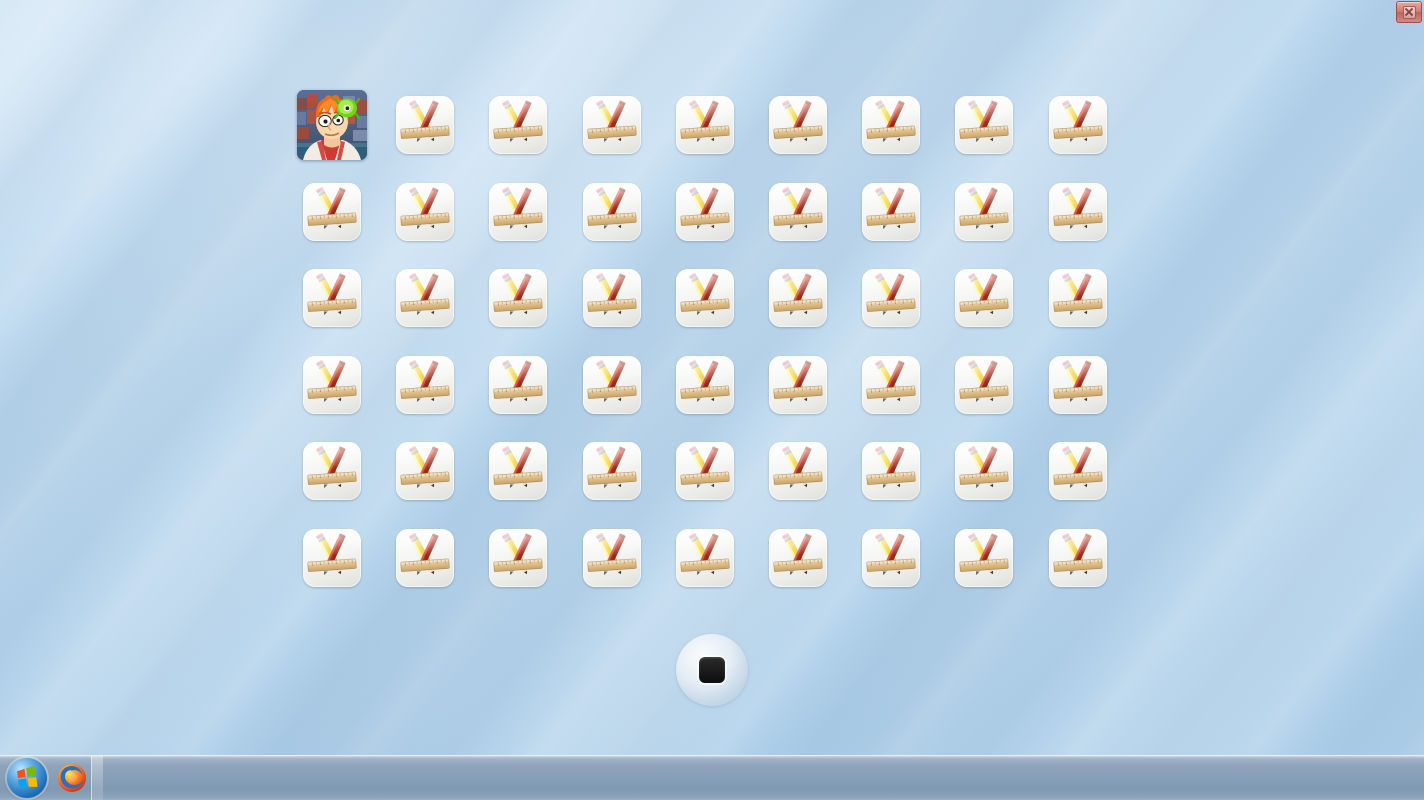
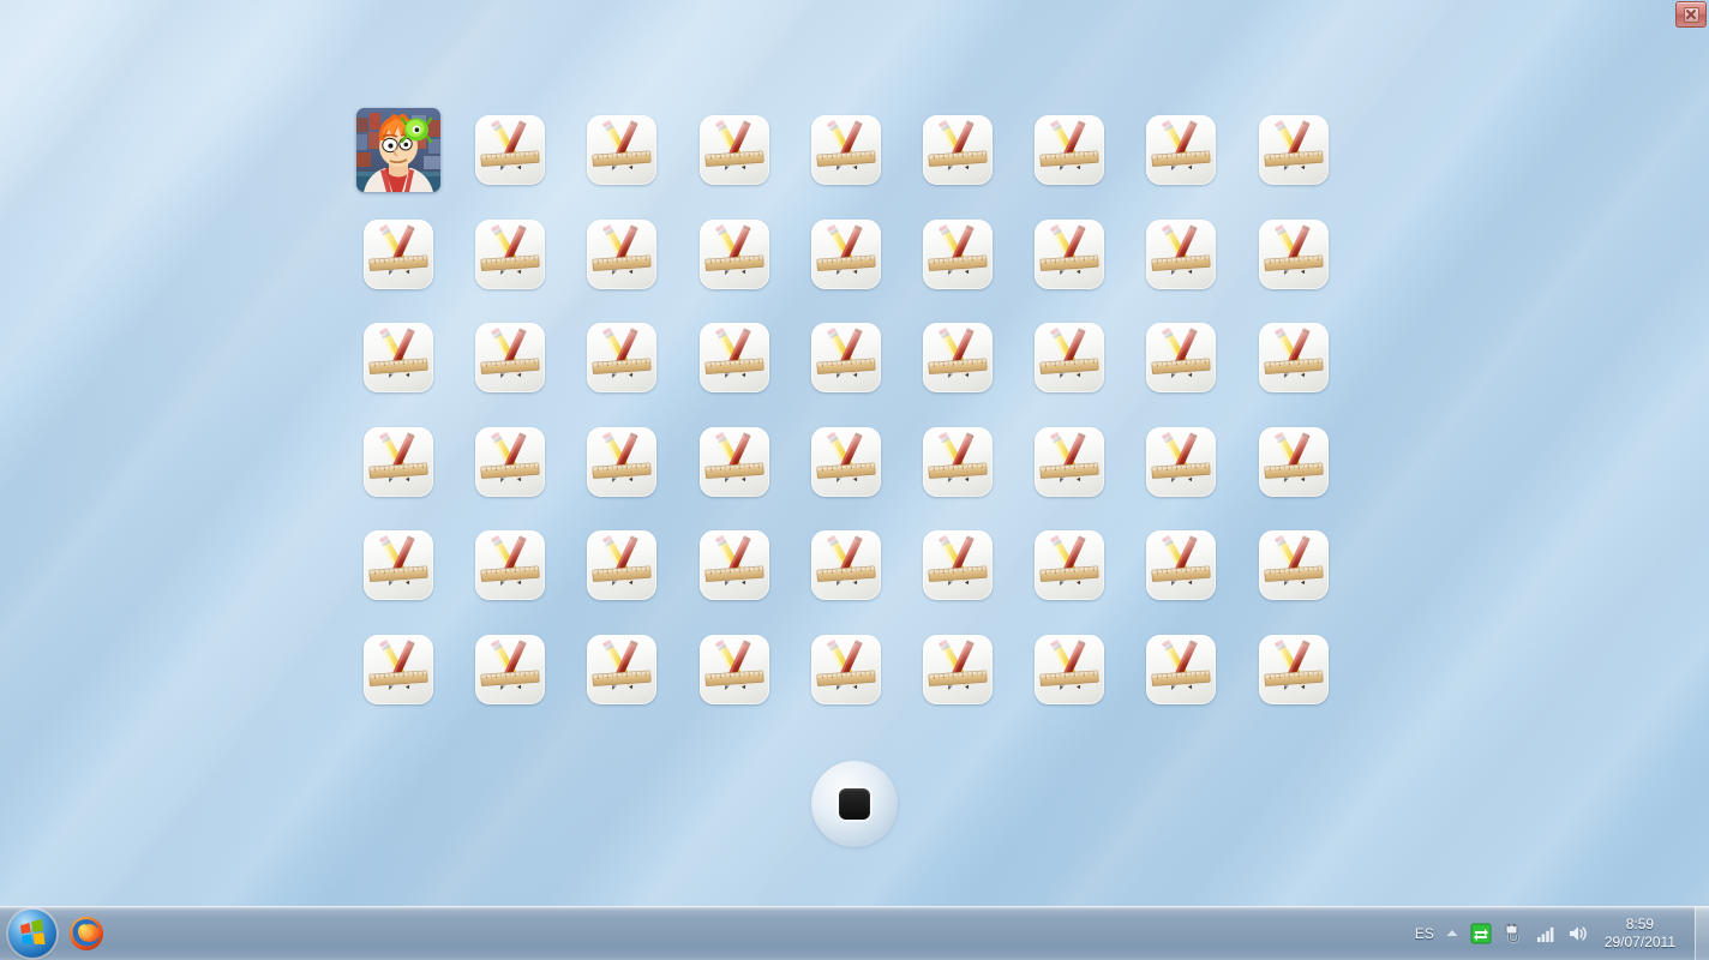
+ ES
+ 8:59
+ 29/07/2011
